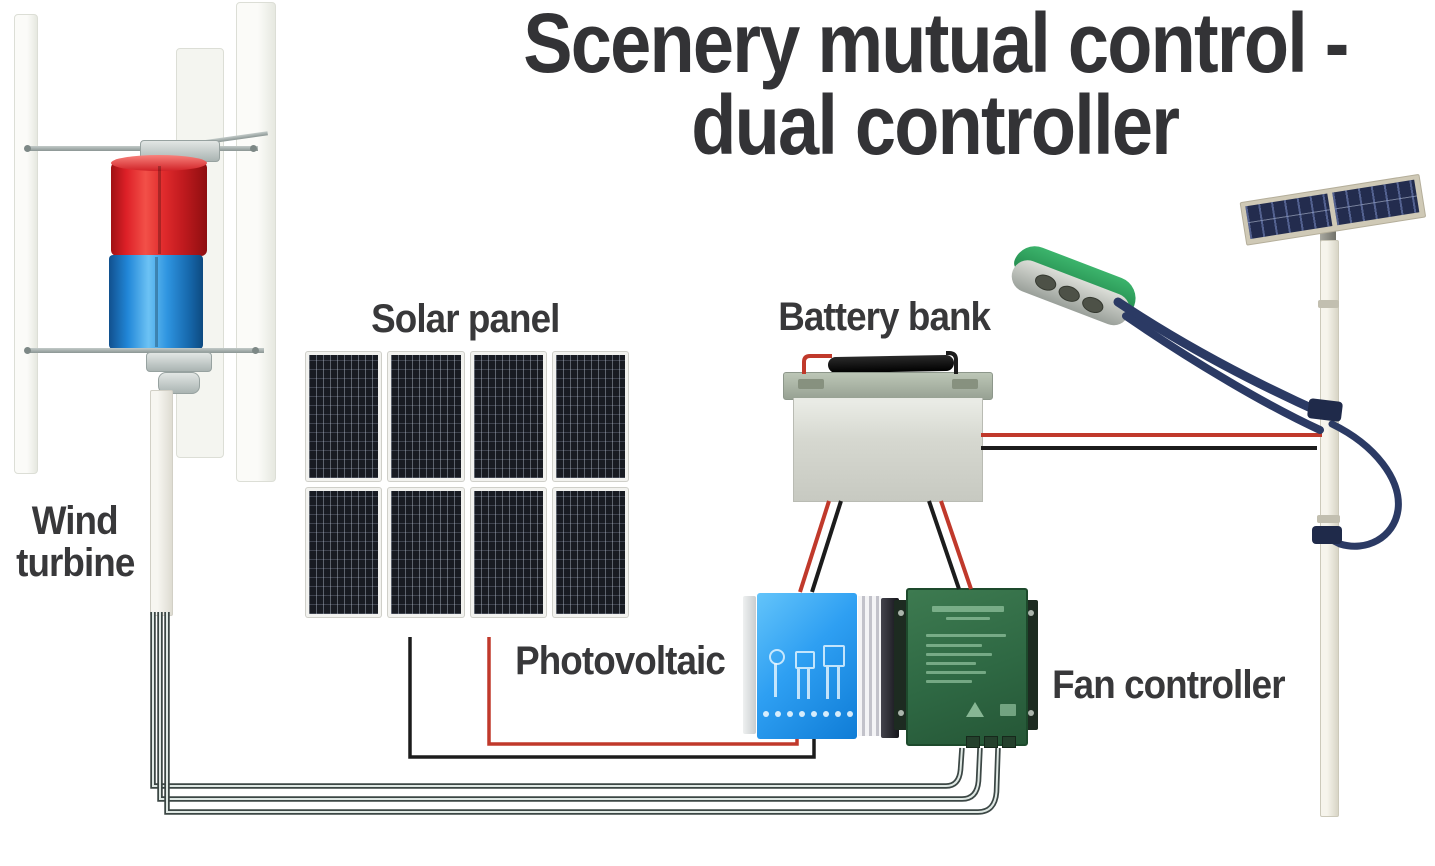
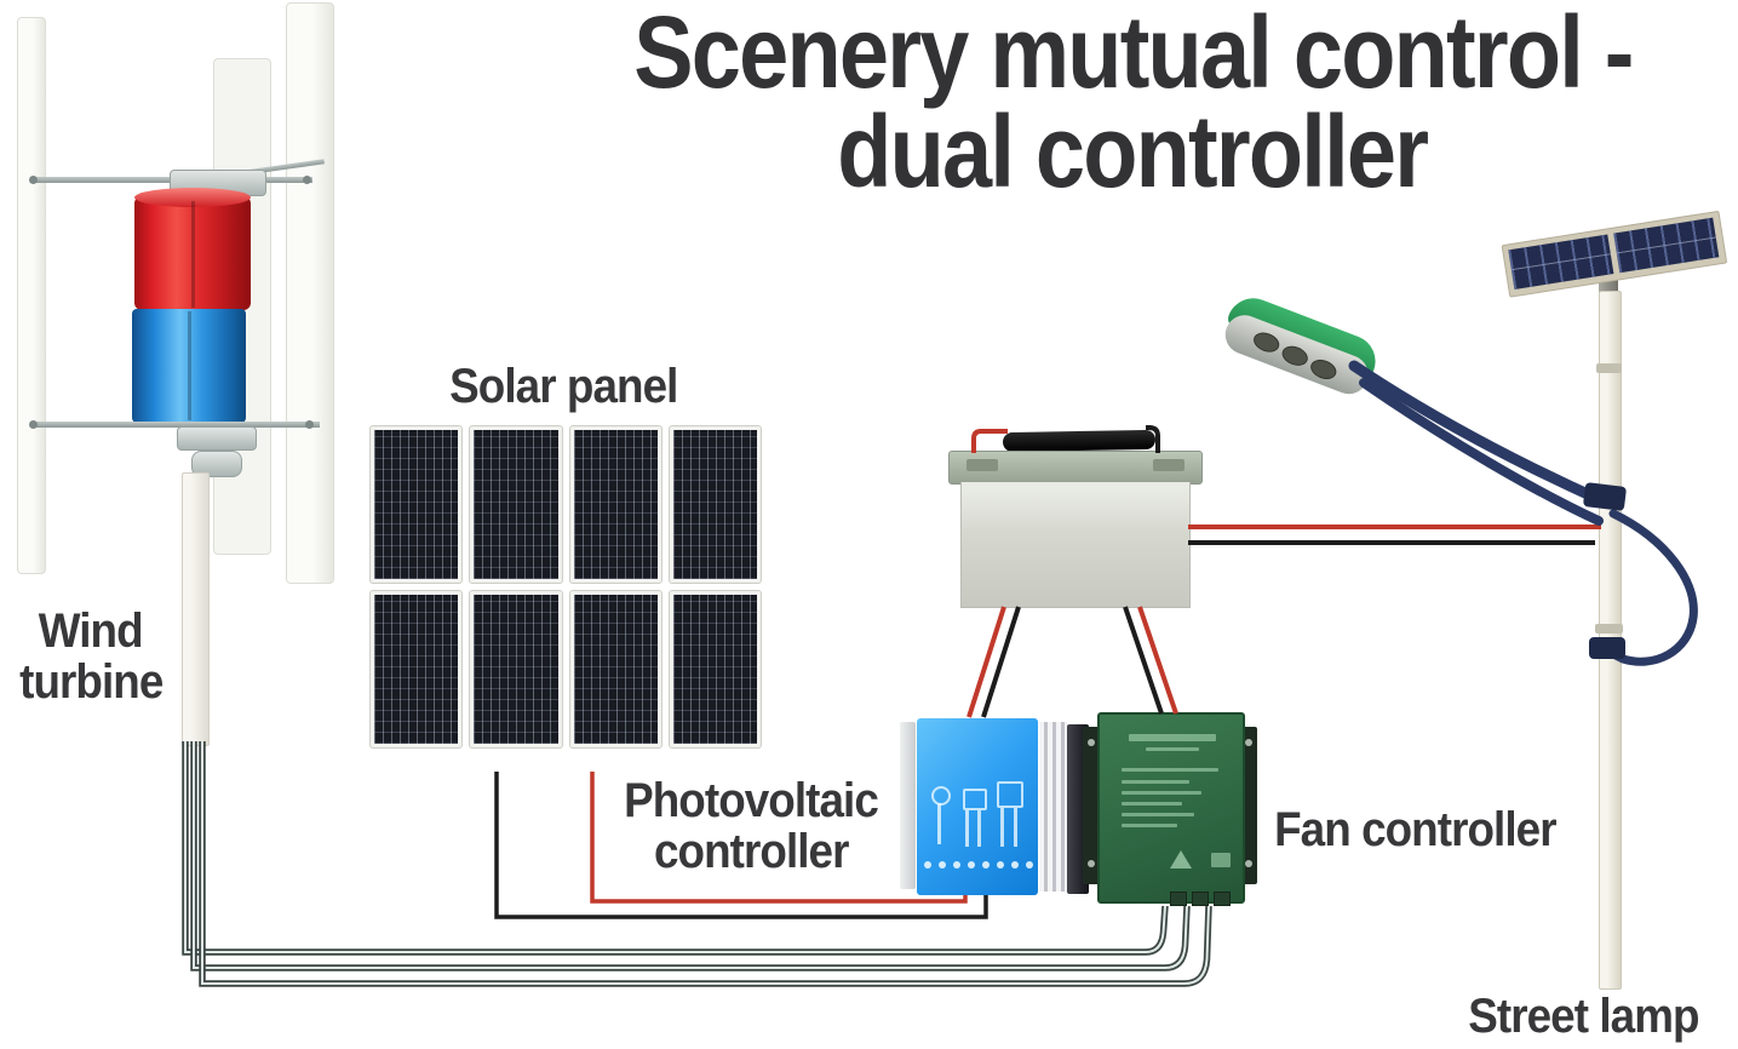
  Scenery mutual control -
  dual controller
  Wind
  turbine
  Solar panel
- Battery bank
  Photovoltaic
+ controller
  Fan controller
+ Street lamp
